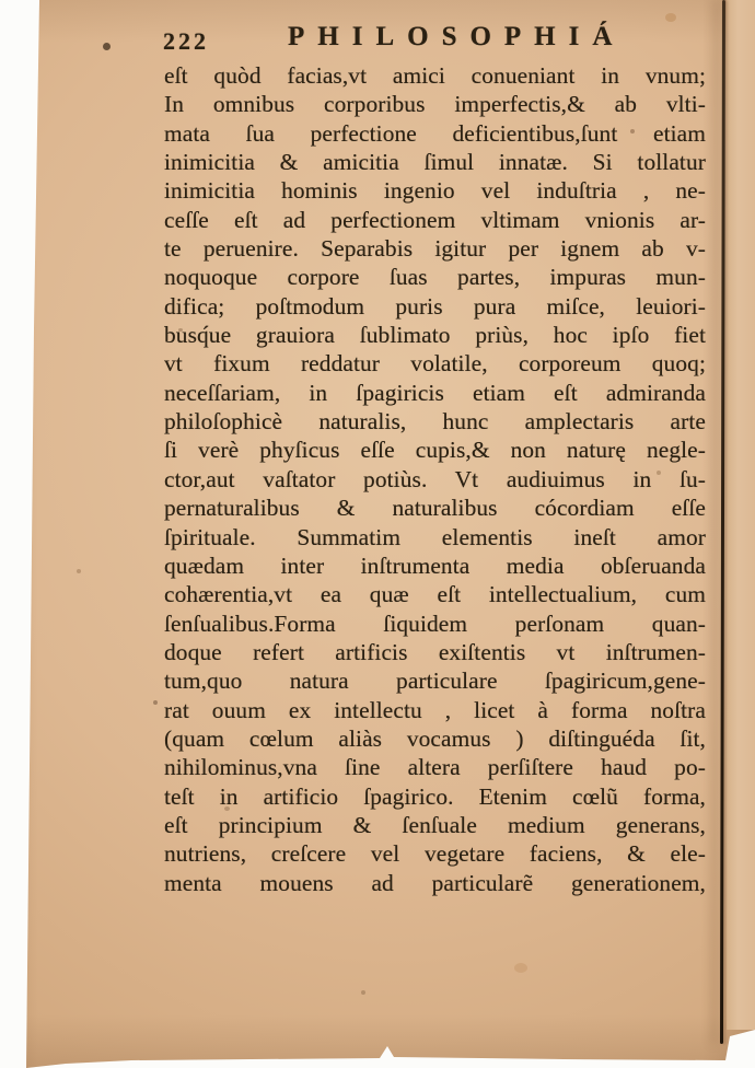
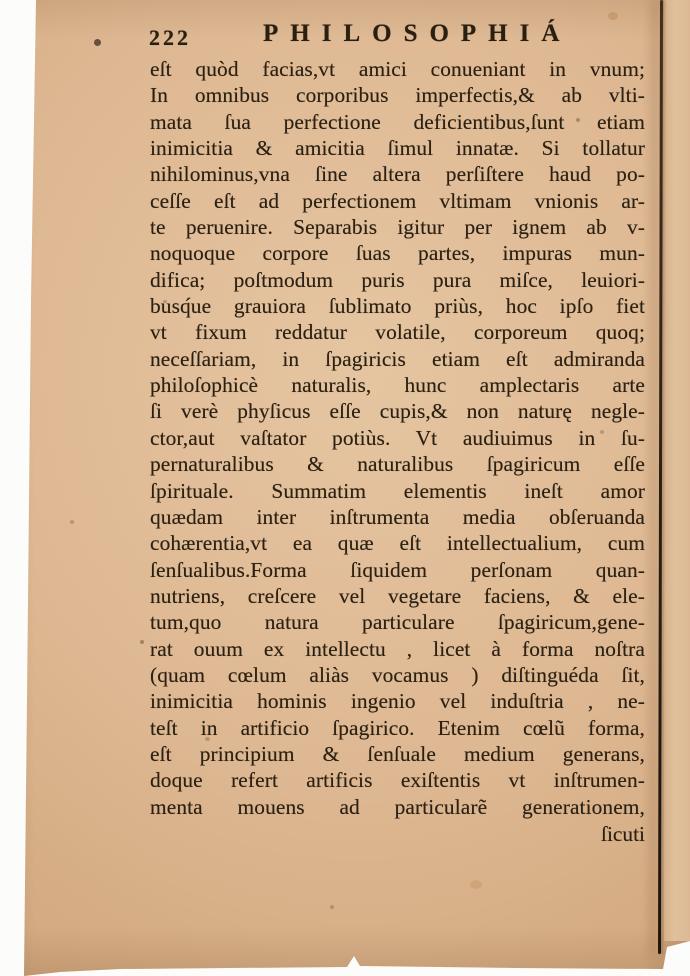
  222
  PHILOSOPHIÁ
  eſt quòd facias,vt amici conueniant in vnum;
  In omnibus corporibus imperfectis,& ab vlti-
  mata ſua perfectione deficientibus,ſunt etiam
  inimicitia & amicitia ſimul innatæ. Si tollatur
- inimicitia hominis ingenio vel induſtria , ne-
+ nihilominus,vna ſine altera perſiſtere haud po-
  ceſſe eſt ad perfectionem vltimam vnionis ar-
  te peruenire. Separabis igitur per ignem ab v-
  noquoque corpore ſuas partes, impuras mun-
  difica; poſtmodum puris pura miſce, leuiori-
  busq́ue grauiora ſublimato priùs, hoc ipſo fiet
  vt fixum reddatur volatile, corporeum quoq;
  neceſſariam, in ſpagiricis etiam eſt admiranda
  philoſophicè naturalis, hunc amplectaris arte
  ſi verè phyſicus eſſe cupis,& non naturę negle-
  ctor,aut vaſtator potiùs. Vt audiuimus in ſu-
- pernaturalibus & naturalibus cócordiam eſſe
+ pernaturalibus & naturalibus ſpagiricum eſſe
  ſpirituale. Summatim elementis ineſt amor
  quædam inter inſtrumenta media obſeruanda
  cohærentia,vt ea quæ eſt intellectualium, cum
  ſenſualibus.Forma ſiquidem perſonam quan-
- doque refert artificis exiſtentis vt inſtrumen-
+ nutriens, creſcere vel vegetare faciens, & ele-
  tum,quo natura particulare ſpagiricum,gene-
  rat ouum ex intellectu , licet à forma noſtra
  (quam cœlum aliàs vocamus ) diſtinguéda ſit,
- nihilominus,vna ſine altera perſiſtere haud po-
+ inimicitia hominis ingenio vel induſtria , ne-
  teſt in artificio ſpagirico. Etenim cœlũ forma,
  eſt principium & ſenſuale medium generans,
- nutriens, creſcere vel vegetare faciens, & ele-
+ doque refert artificis exiſtentis vt inſtrumen-
  menta mouens ad particularẽ generationem,
+ ſicuti
